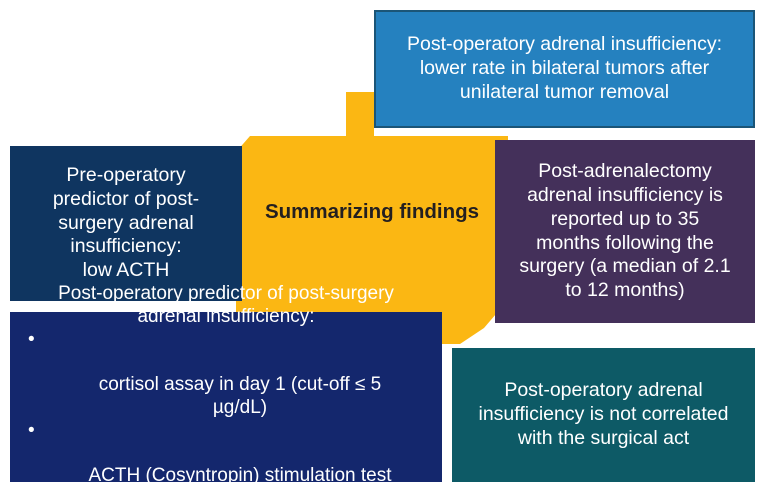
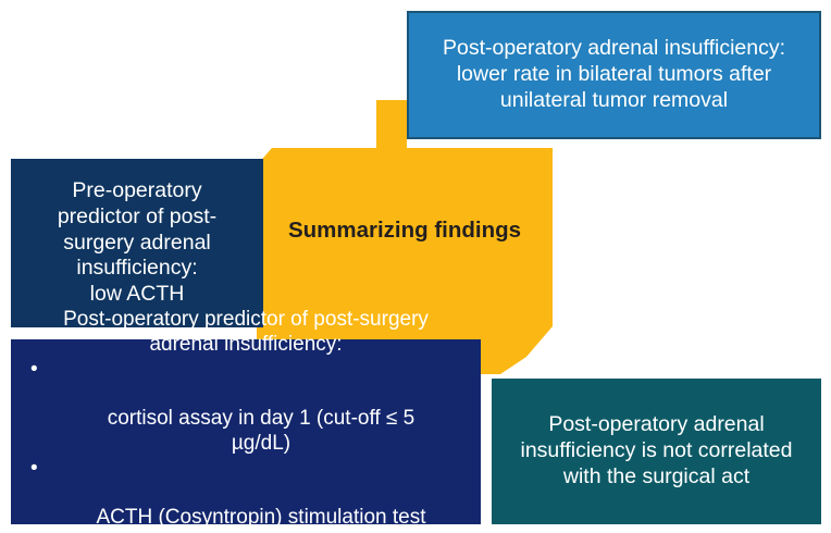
  Summarizing findings
  Post-operatory adrenal insufficiency:
  lower rate in bilateral tumors after
  unilateral tumor removal
  Pre-operatory
  predictor of post-
  surgery adrenal
  insufficiency:
  low ACTH
- Post-adrenalectomy
- adrenal insufficiency is
- reported up to 35
- months following the
- surgery (a median of 2.1
- to 12 months)
  Post-operatory predictor of post-surgery
  adrenal insufficiency:
  •
  cortisol assay in day 1 (cut-off ≤ 5
  µg/dL)
  •
  ACTH (Cosyntropin) stimulation test
  Post-operatory adrenal
  insufficiency is not correlated
  with the surgical act
